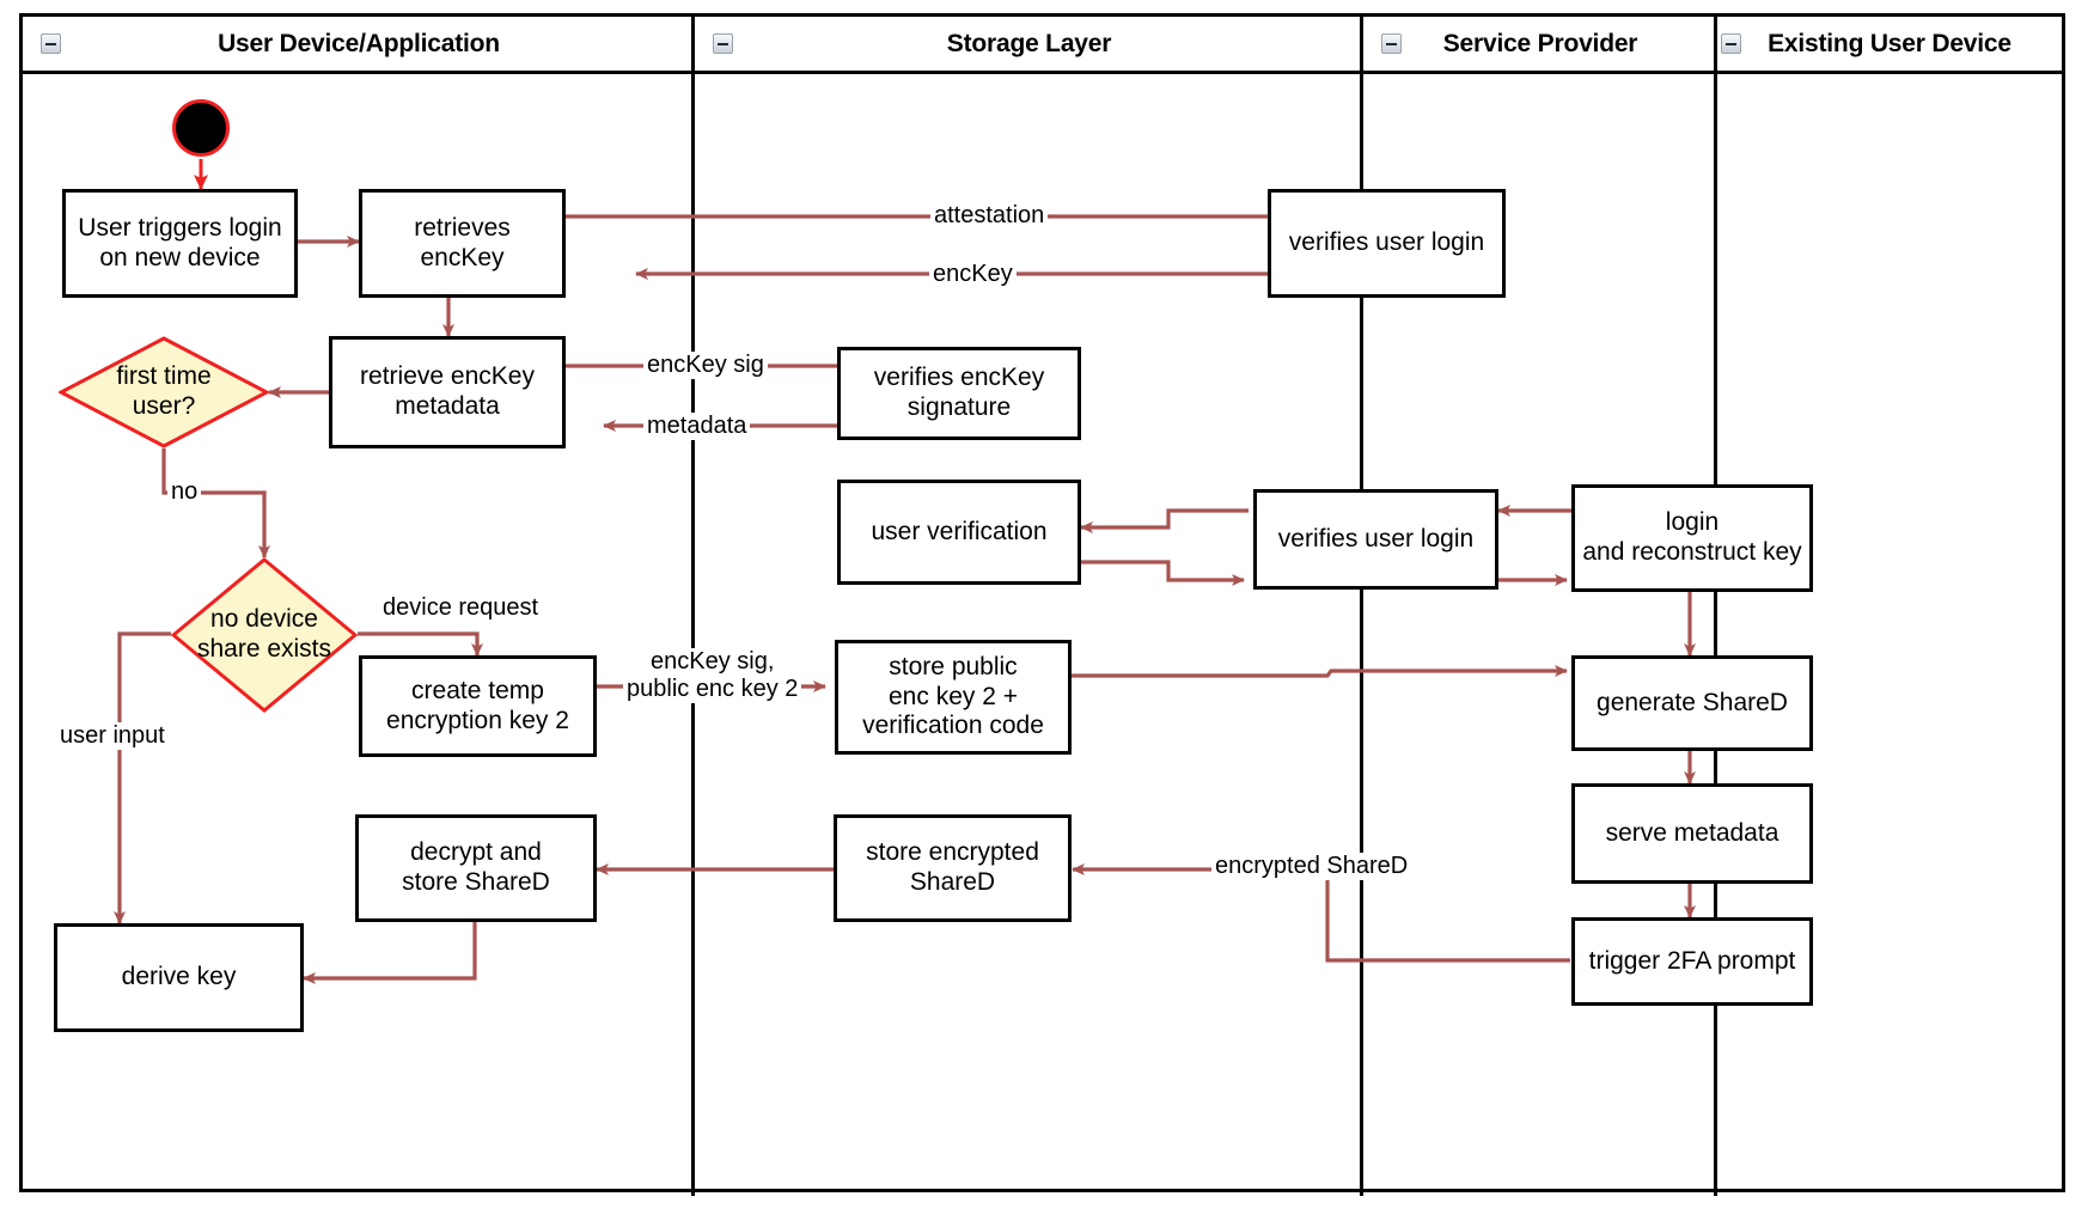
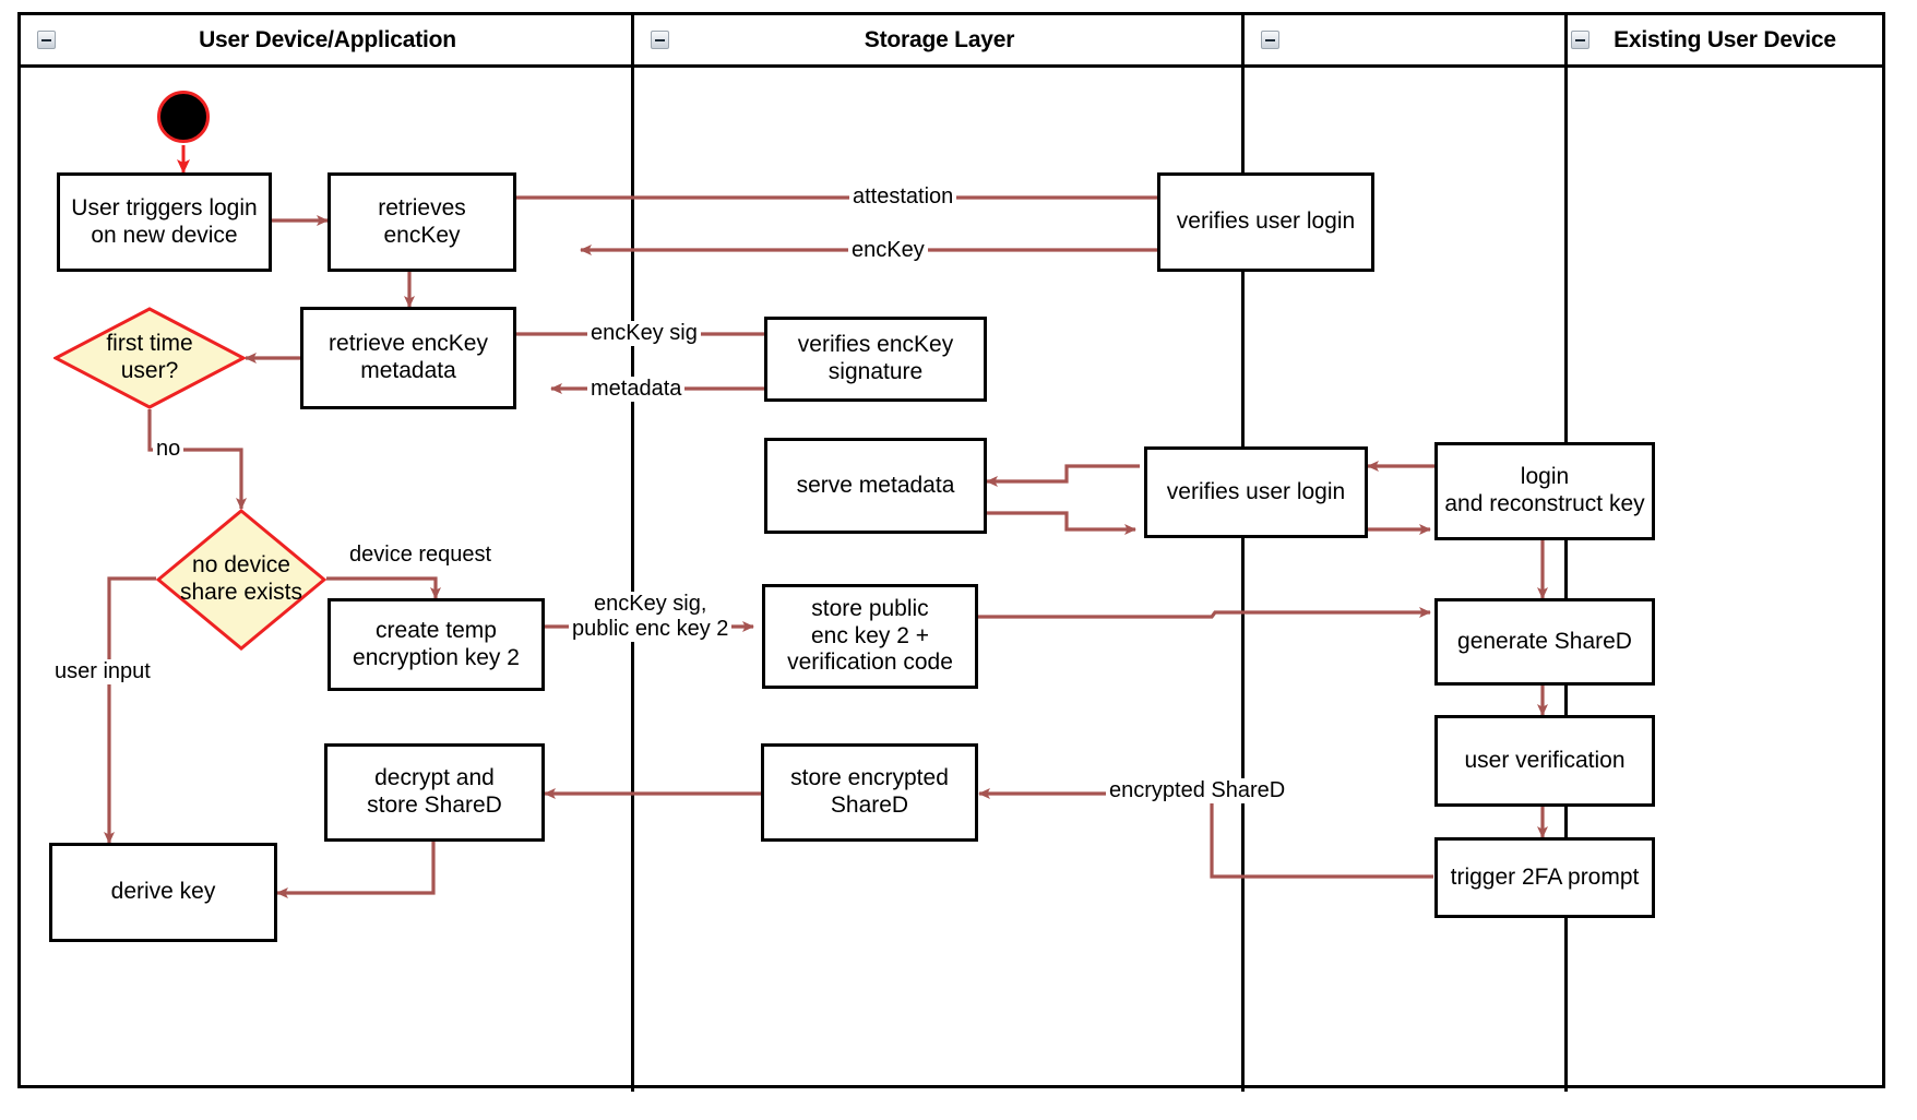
  User Device/Application
  Storage Layer
- Service Provider
  Existing User Device
  User triggers login
  on new device
  retrieves
  encKey
  retrieve encKey
  metadata
  first time
  user?
  no device
  share exists
  create temp
  encryption key 2
  decrypt and
  store ShareD
  derive key
  verifies encKey
  signature
- user verification
+ serve metadata
  store public
  enc key 2 +
  verification code
  store encrypted
  ShareD
  verifies user login
  verifies user login
  login
  and reconstruct key
  generate ShareD
- serve metadata
+ user verification
  trigger 2FA prompt
  attestation
  encKey
  encKey sig
  metadata
  no
  device request
  user input
  encKey sig,
  public enc key 2
  encrypted ShareD
